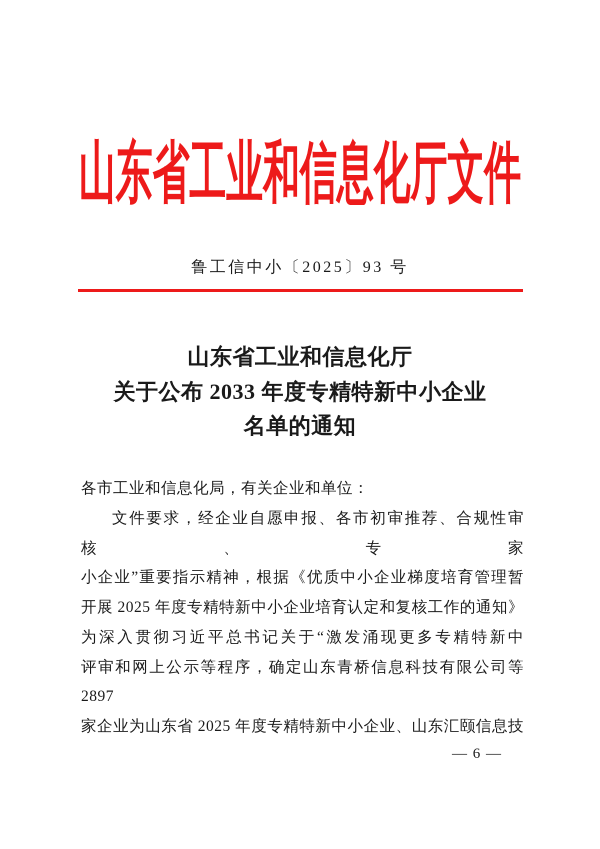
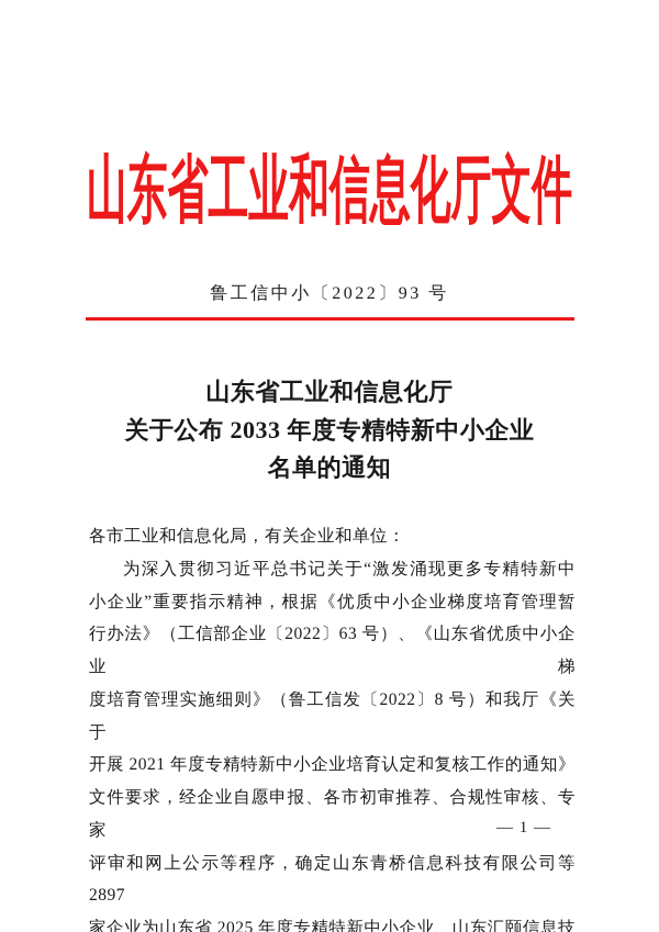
  山东省工业和信息化厅文件
- 鲁工信中小〔2025〕93 号
+ 鲁工信中小〔2022〕93 号
  山东省工业和信息化厅
  关于公布 2033 年度专精特新中小企业
  名单的通知
  各市工业和信息化局，有关企业和单位：
- 文件要求，经企业自愿申报、各市初审推荐、合规性审核、专家
+ 为深入贯彻习近平总书记关于“激发涌现更多专精特新中
  小企业”重要指示精神，根据《优质中小企业梯度培育管理暂
+ 行办法》（工信部企业〔2022〕63 号）、《山东省优质中小企业梯
+ 度培育管理实施细则》（鲁工信发〔2022〕8 号）和我厅《关于
- 开展 2025 年度专精特新中小企业培育认定和复核工作的通知》
+ 开展 2021 年度专精特新中小企业培育认定和复核工作的通知》
- 为深入贯彻习近平总书记关于“激发涌现更多专精特新中
+ 文件要求，经企业自愿申报、各市初审推荐、合规性审核、专家
  评审和网上公示等程序，确定山东青桥信息科技有限公司等 2897
  家企业为山东省 2025 年度专精特新中小企业、山东汇颐信息技
- — 6 —
+ — 1 —
